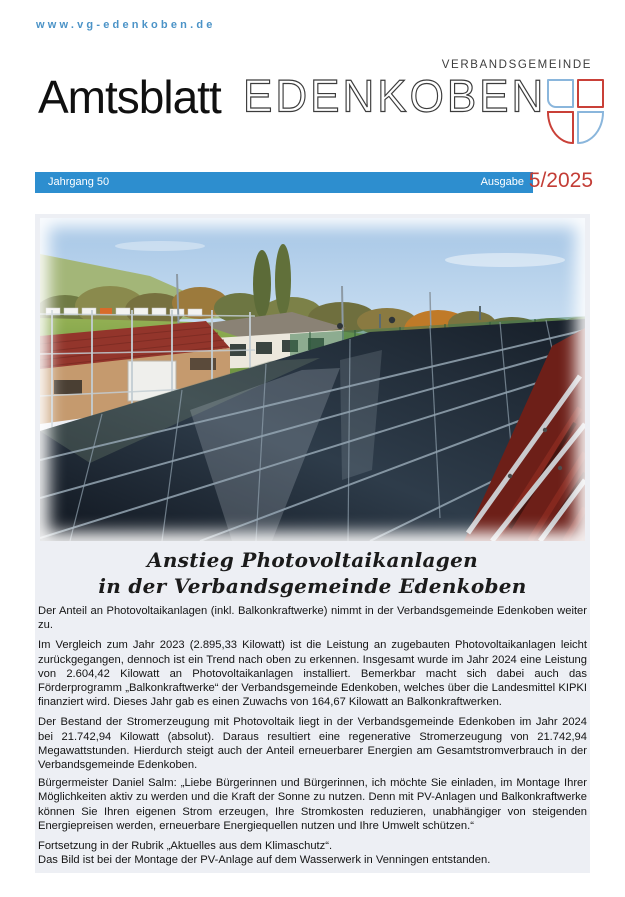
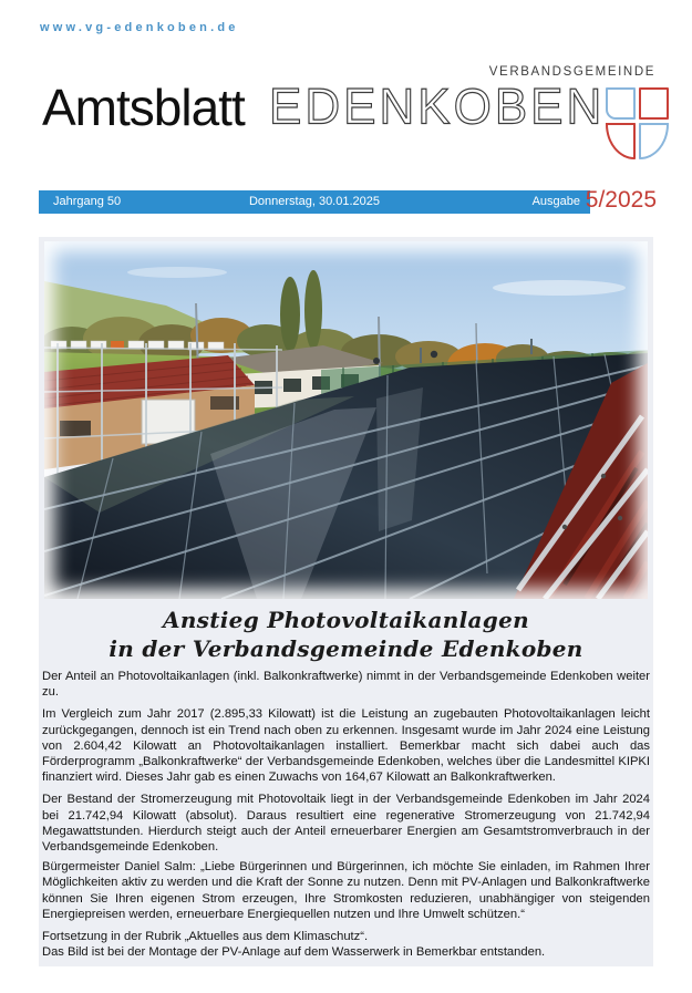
  www.vg-edenkoben.de
  Amtsblatt
  EDENKOBEN
  VERBANDSGEMEINDE
  Jahrgang 50
+ Donnerstag, 30.01.2025
  Ausgabe
  5/2025
  Anstieg Photovoltaikanlagen
  in der Verbandsgemeinde Edenkoben
  Der Anteil an Photovoltaikanlagen (inkl. Balkonkraftwerke) nimmt in der Verbandsgemeinde Edenkoben weiter zu.
- Im Vergleich zum Jahr 2023 (2.895,33 Kilowatt) ist die Leistung an zugebauten Photovoltaikanlagen leicht zurückgegangen, dennoch ist ein Trend nach oben zu erkennen. Insgesamt wurde im Jahr 2024 eine Leistung von 2.604,42 Kilowatt an Photovoltaikanlagen installiert. Bemerkbar macht sich dabei auch das Förderprogramm „Balkonkraftwerke“ der Verbandsgemeinde Edenkoben, welches über die Landesmittel KIPKI finanziert wird. Dieses Jahr gab es einen Zuwachs von 164,67 Kilowatt an Balkonkraftwerken.
+ Im Vergleich zum Jahr 2017 (2.895,33 Kilowatt) ist die Leistung an zugebauten Photovoltaikanlagen leicht zurückgegangen, dennoch ist ein Trend nach oben zu erkennen. Insgesamt wurde im Jahr 2024 eine Leistung von 2.604,42 Kilowatt an Photovoltaikanlagen installiert. Bemerkbar macht sich dabei auch das Förderprogramm „Balkonkraftwerke“ der Verbandsgemeinde Edenkoben, welches über die Landesmittel KIPKI finanziert wird. Dieses Jahr gab es einen Zuwachs von 164,67 Kilowatt an Balkonkraftwerken.
  Der Bestand der Stromerzeugung mit Photovoltaik liegt in der Verbandsgemeinde Edenkoben im Jahr 2024 bei 21.742,94 Kilowatt (absolut). Daraus resultiert eine regenerative Stromerzeugung von 21.742,94 Megawattstunden. Hierdurch steigt auch der Anteil erneuerbarer Energien am Gesamtstromverbrauch in der Verbandsgemeinde Edenkoben.
- Bürgermeister Daniel Salm: „Liebe Bürgerinnen und Bürgerinnen, ich möchte Sie einladen, im Montage Ihrer Möglichkeiten aktiv zu werden und die Kraft der Sonne zu nutzen. Denn mit PV-Anlagen und Balkonkraftwerke können Sie Ihren eigenen Strom erzeugen, Ihre Stromkosten reduzieren, unabhängiger von steigenden Energiepreisen werden, erneuerbare Energiequellen nutzen und Ihre Umwelt schützen.“
+ Bürgermeister Daniel Salm: „Liebe Bürgerinnen und Bürgerinnen, ich möchte Sie einladen, im Rahmen Ihrer Möglichkeiten aktiv zu werden und die Kraft der Sonne zu nutzen. Denn mit PV-Anlagen und Balkonkraftwerke können Sie Ihren eigenen Strom erzeugen, Ihre Stromkosten reduzieren, unabhängiger von steigenden Energiepreisen werden, erneuerbare Energiequellen nutzen und Ihre Umwelt schützen.“
  Fortsetzung in der Rubrik „Aktuelles aus dem Klimaschutz“.
- Das Bild ist bei der Montage der PV-Anlage auf dem Wasserwerk in Venningen entstanden.
+ Das Bild ist bei der Montage der PV-Anlage auf dem Wasserwerk in Bemerkbar entstanden.
